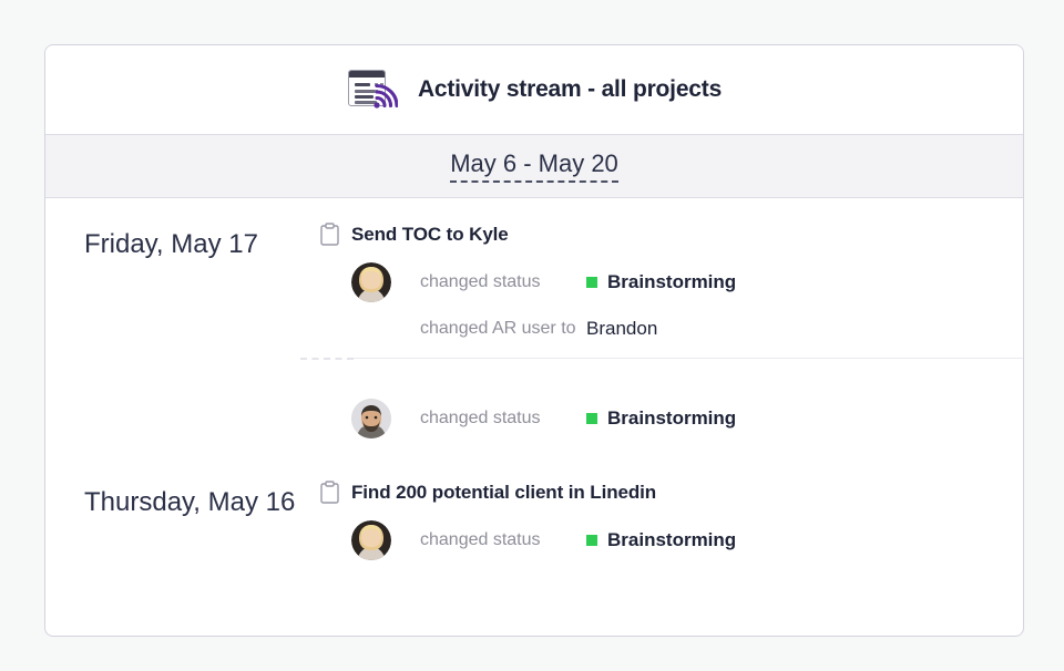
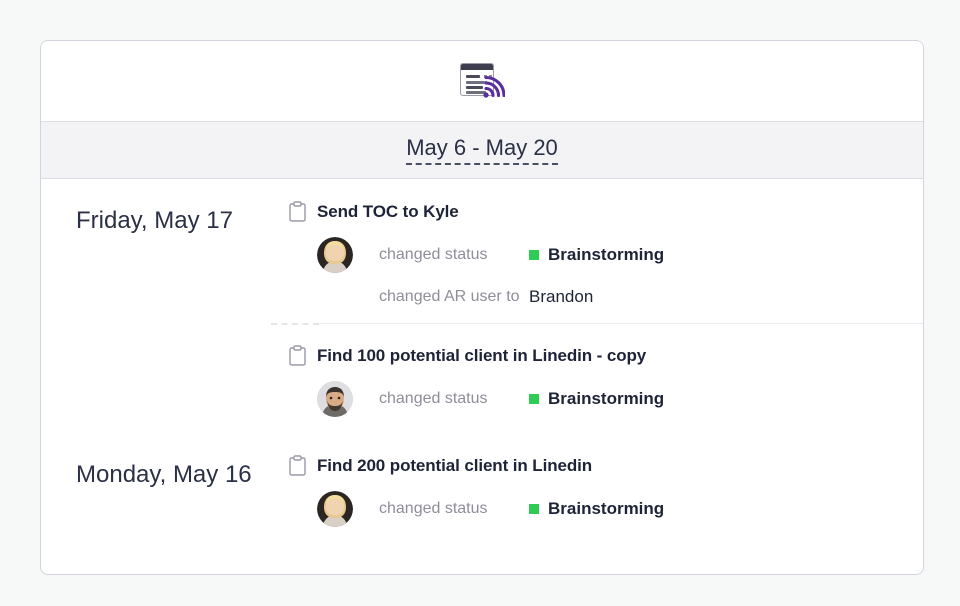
- Activity stream - all projects
  May 6 - May 20
  Friday, May 17
  Send TOC to Kyle
  changed status
  Brainstorming
  changed AR user to
  Brandon
+ Find 100 potential client in Linedin - copy
  changed status
  Brainstorming
- Thursday, May 16
+ Monday, May 16
  Find 200 potential client in Linedin
  changed status
  Brainstorming
